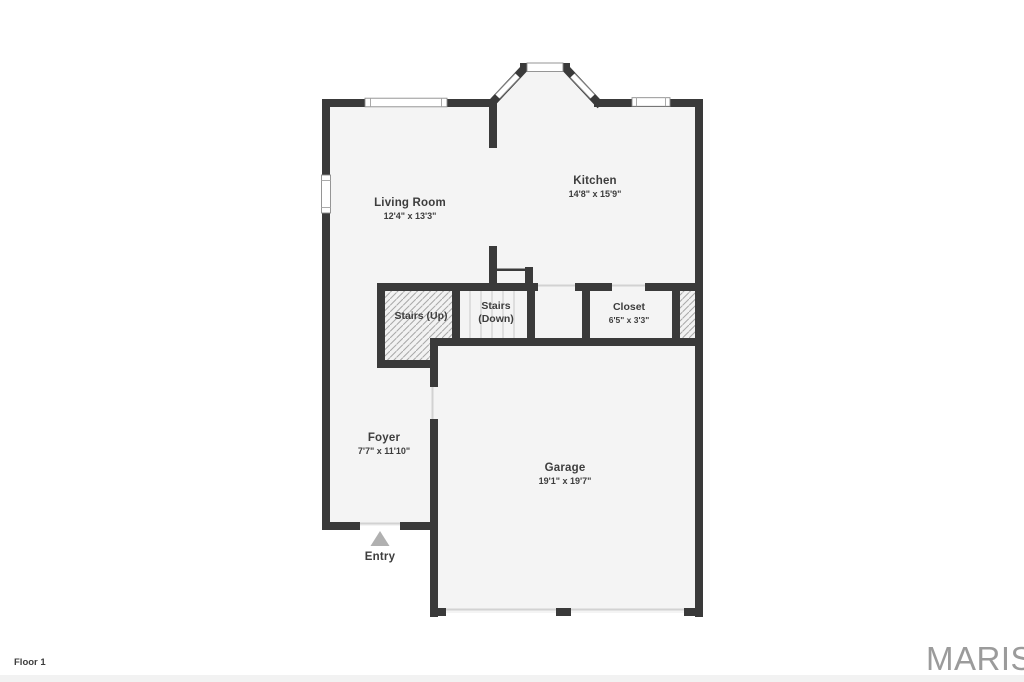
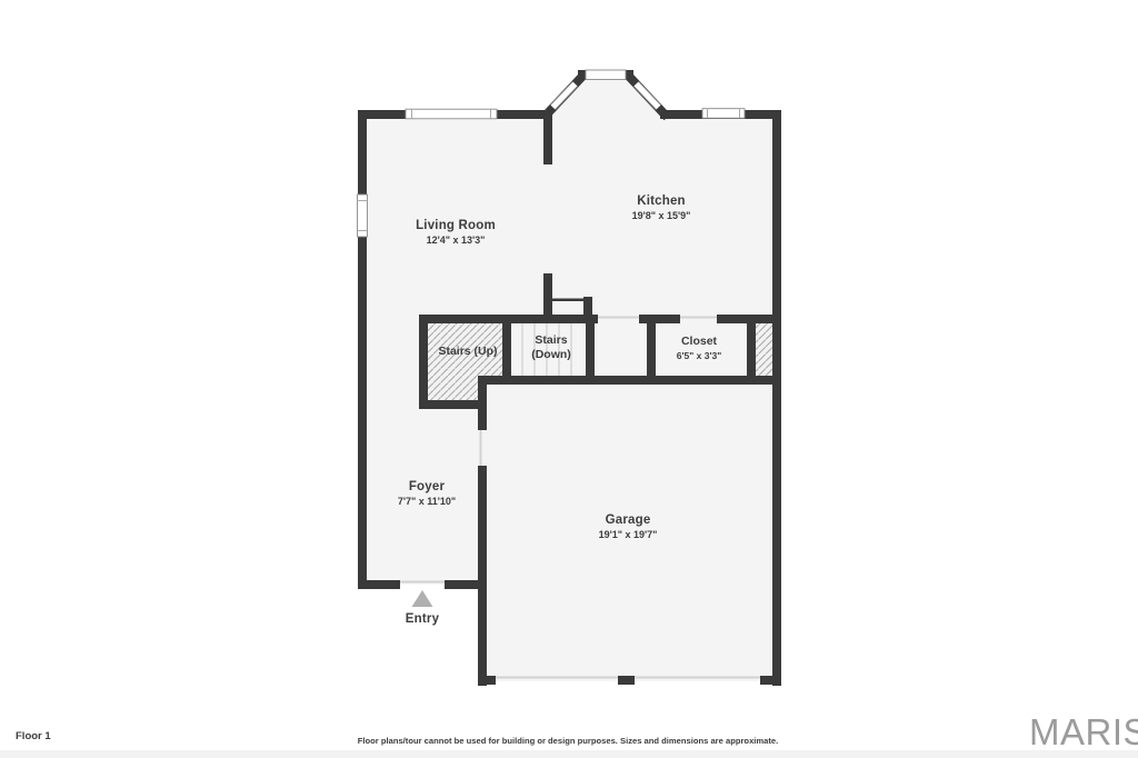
  Living Room
  12'4" x 13'3"
  Kitchen
- 14'8" x 15'9"
+ 19'8" x 15'9"
  Stairs (Up)
  Stairs
  (Down)
  Closet
  6'5" x 3'3"
  Foyer
  7'7" x 11'10"
  Garage
  19'1" x 19'7"
  Entry
  Floor 1
+ Floor plans/tour cannot be used for building or design purposes. Sizes and dimensions are approximate.
  MARIS
